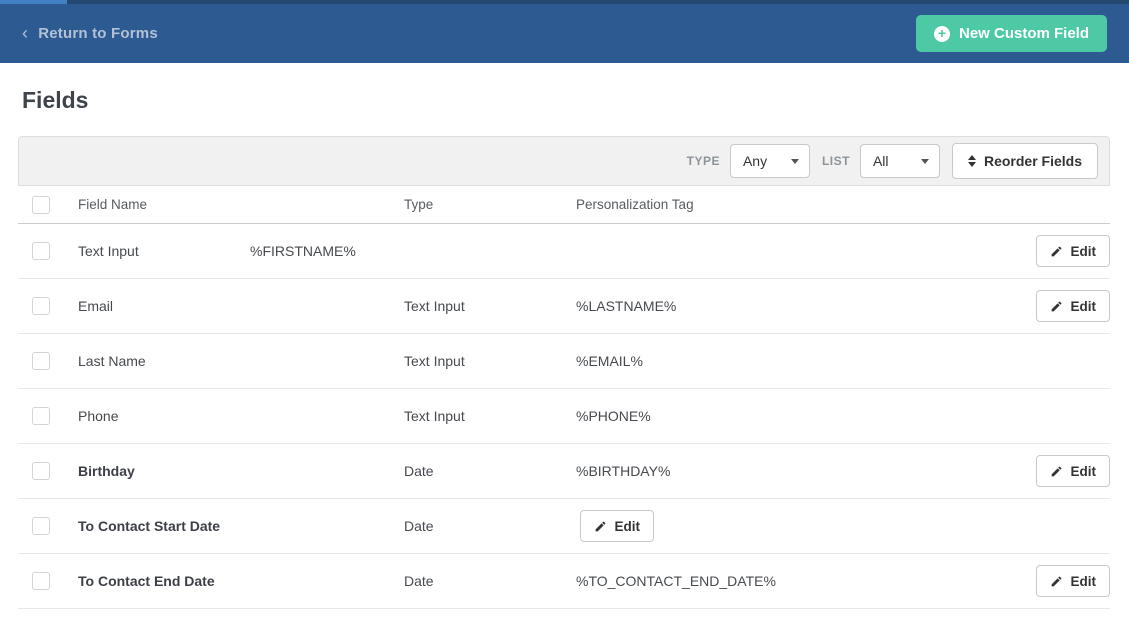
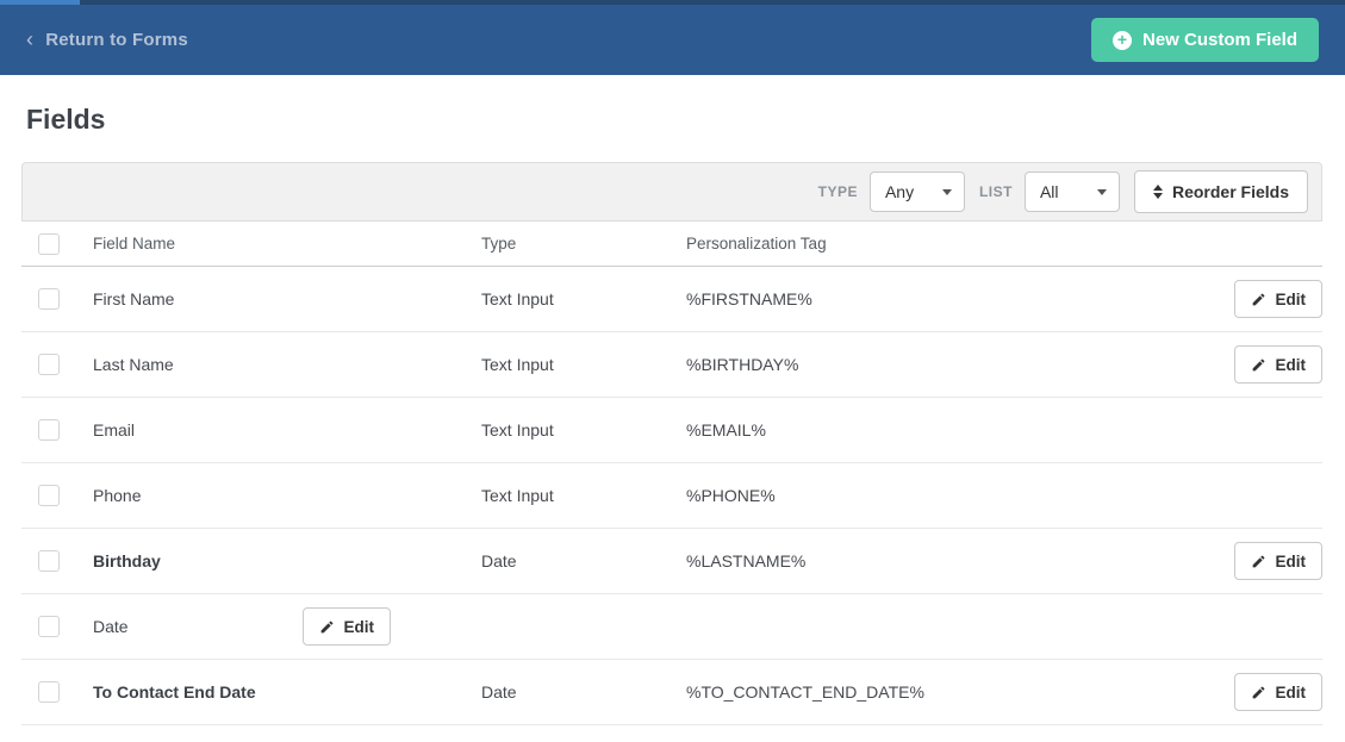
  ‹
  Return to Forms
  +
  New Custom Field
  Fields
  TYPE
  Any
  LIST
  All
  Reorder Fields
  Field Name
  Type
  Personalization Tag
+ First Name
  Text Input
  %FIRSTNAME%
  Edit
- Email
+ Last Name
  Text Input
- %LASTNAME%
+ %BIRTHDAY%
  Edit
- Last Name
+ Email
  Text Input
  %EMAIL%
  Phone
  Text Input
  %PHONE%
  Birthday
  Date
- %BIRTHDAY%
+ %LASTNAME%
  Edit
- To Contact Start Date
  Date
  Edit
  To Contact End Date
  Date
  %TO_CONTACT_END_DATE%
  Edit
